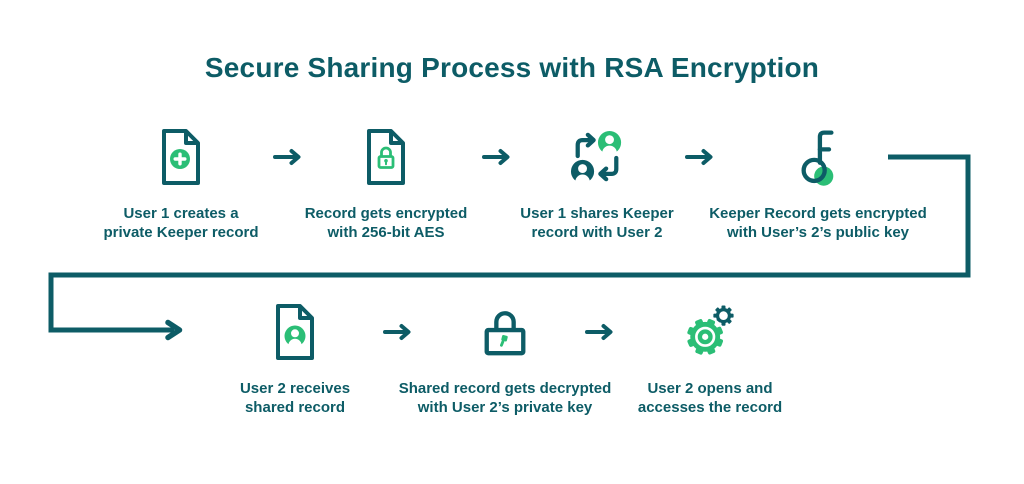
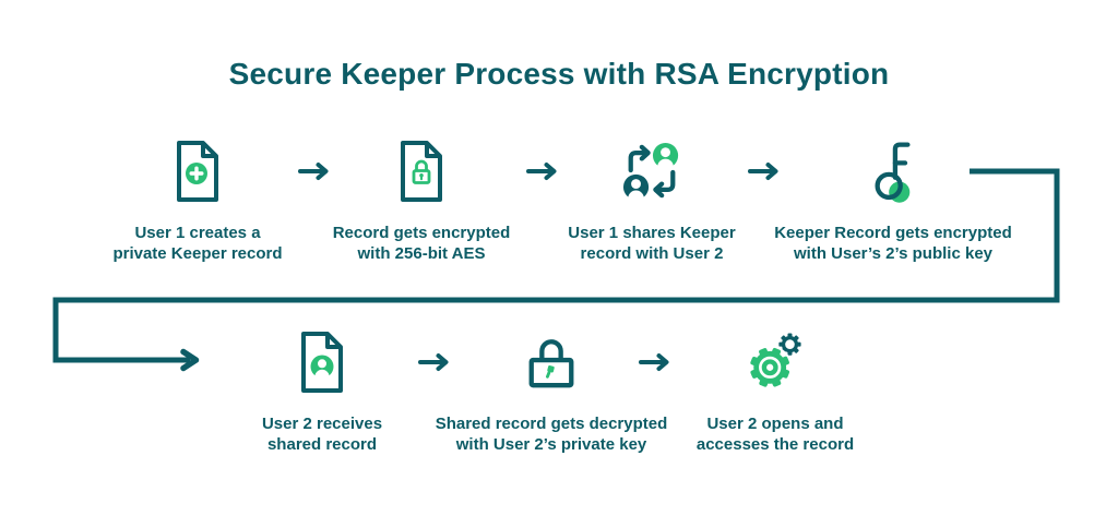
- Secure Sharing Process with RSA Encryption
+ Secure Keeper Process with RSA Encryption
  User 1 creates a
  private Keeper record
  Record gets encrypted
  with 256-bit AES
  User 1 shares Keeper
  record with User 2
  Keeper Record gets encrypted
  with User’s 2’s public key
  User 2 receives
  shared record
  Shared record gets decrypted
  with User 2’s private key
  User 2 opens and
  accesses the record
